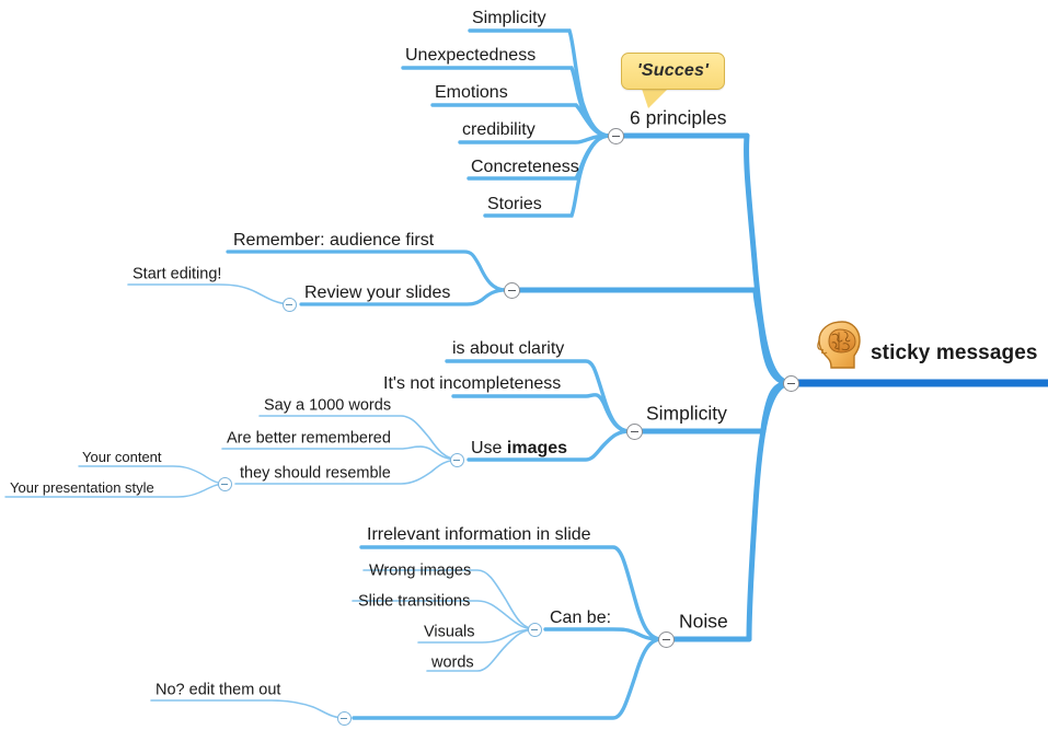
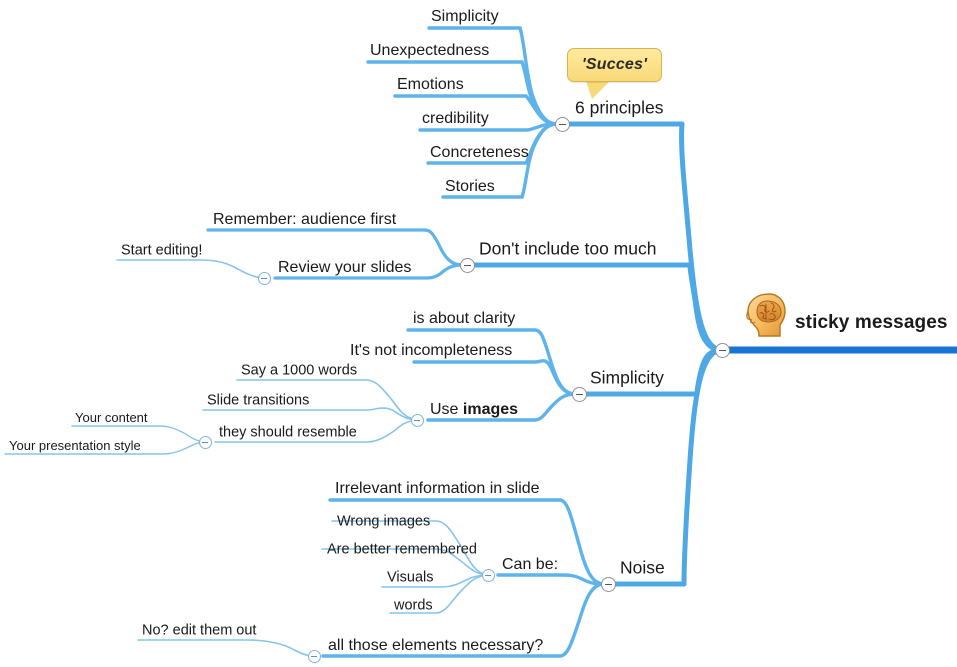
  'Succes'
  sticky messages
  6 principles
  Simplicity
  Unexpectedness
  Emotions
  credibility
  Concreteness
  Stories
+ Don't include too much
  Remember: audience first
  Review your slides
  Start editing!
  Simplicity
  is about clarity
  It's not incompleteness
  Use images
  Say a 1000 words
- Are better remembered
+ Slide transitions
  they should resemble
  Your content
  Your presentation style
  Noise
  Irrelevant information in slide
  Can be:
  Wrong images
- Slide transitions
+ Are better remembered
  Visuals
  words
+ all those elements necessary?
  No? edit them out
